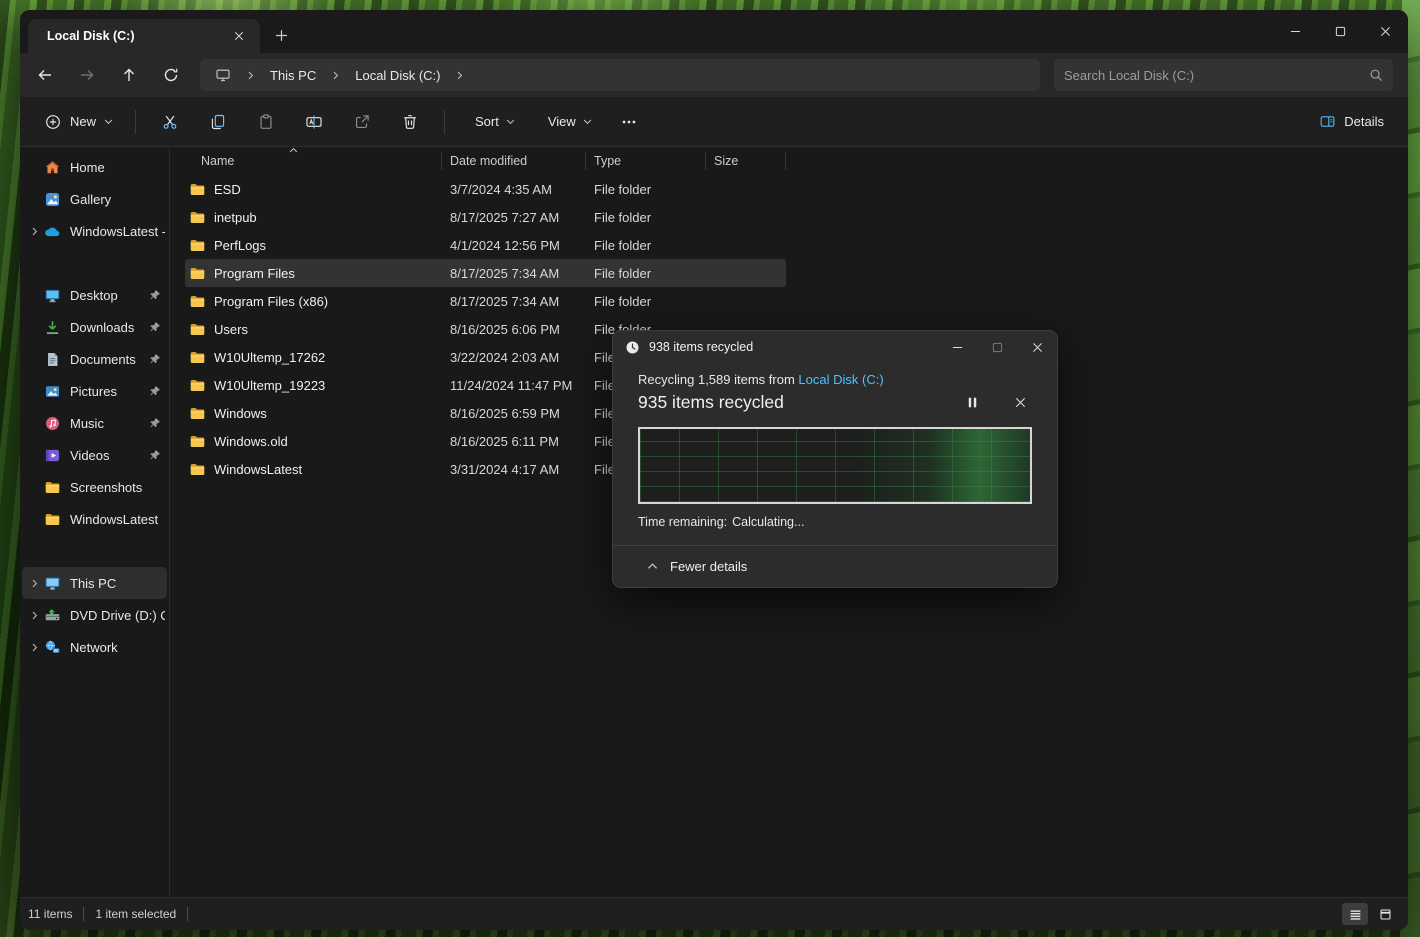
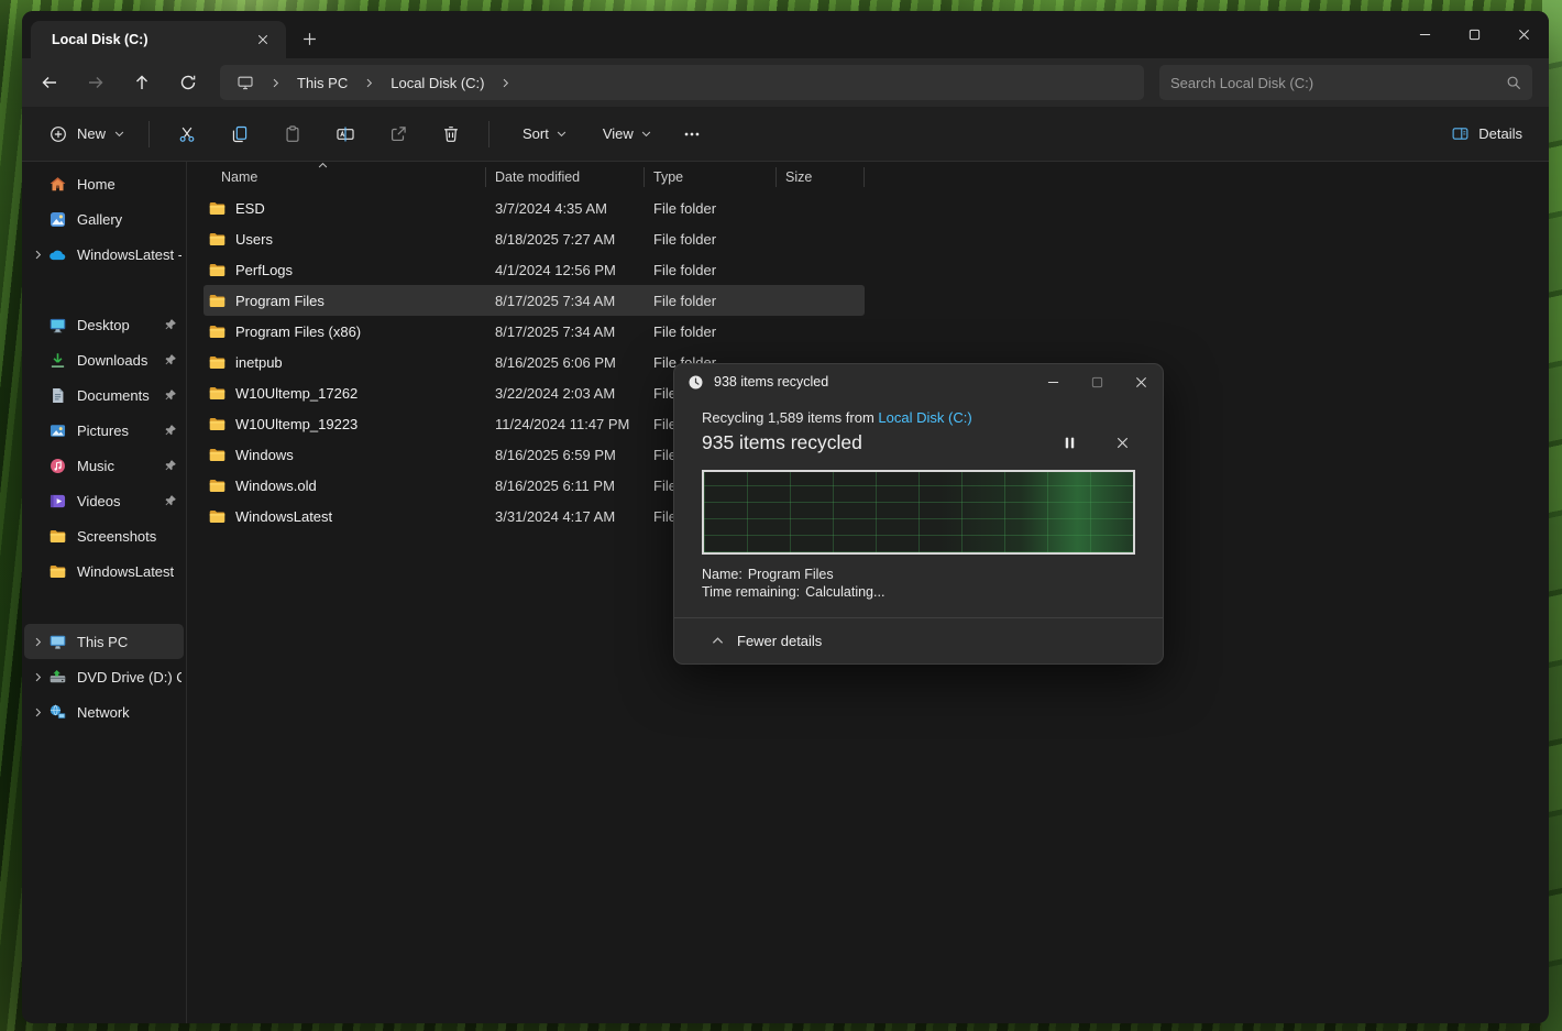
  Local Disk (C:)
  This PC
  Local Disk (C:)
  Search Local Disk (C:)
  New
  Sort
  View
  Details
  Home
  Gallery
  WindowsLatest -
  Desktop
  Downloads
  Documents
  Pictures
  Music
  Videos
  Screenshots
  WindowsLatest
  This PC
  DVD Drive (D:) C
  Network
  Name
  Date modified
  Type
  Size
  ESD
  3/7/2024 4:35 AM
  File folder
- inetpub
+ Users
- 8/17/2025 7:27 AM
+ 8/18/2025 7:27 AM
  File folder
  PerfLogs
  4/1/2024 12:56 PM
  File folder
  Program Files
  8/17/2025 7:34 AM
  File folder
  Program Files (x86)
  8/17/2025 7:34 AM
  File folder
- Users
+ inetpub
  8/16/2025 6:06 PM
  File folder
  W10Ultemp_17262
  3/22/2024 2:03 AM
  W10Ultemp_19223
  11/24/2024 11:47 PM
  Windows
  8/16/2025 6:59 PM
  Windows.old
  8/16/2025 6:11 PM
  WindowsLatest
  3/31/2024 4:17 AM
- 11 items
- 1 item selected
  938 items recycled
  Recycling 1,589 items from Local Disk (C:)
  935 items recycled
+ Name: Program Files
  Time remaining: Calculating...
  Fewer details
